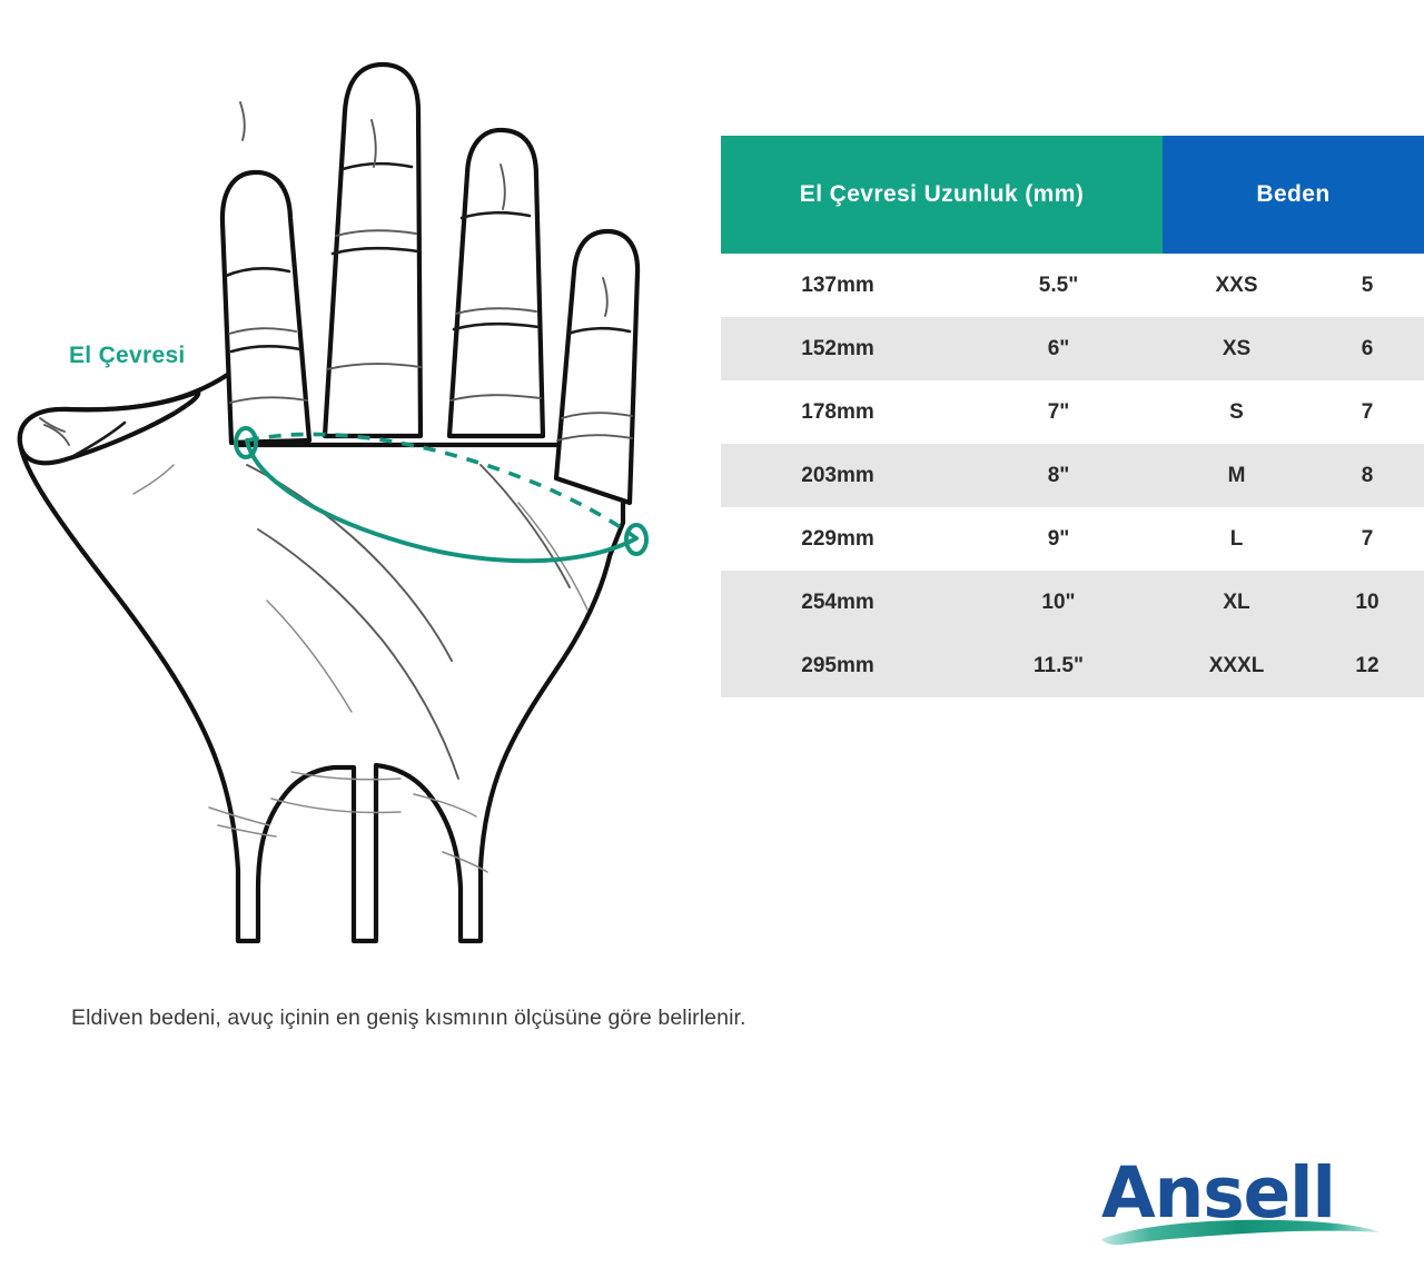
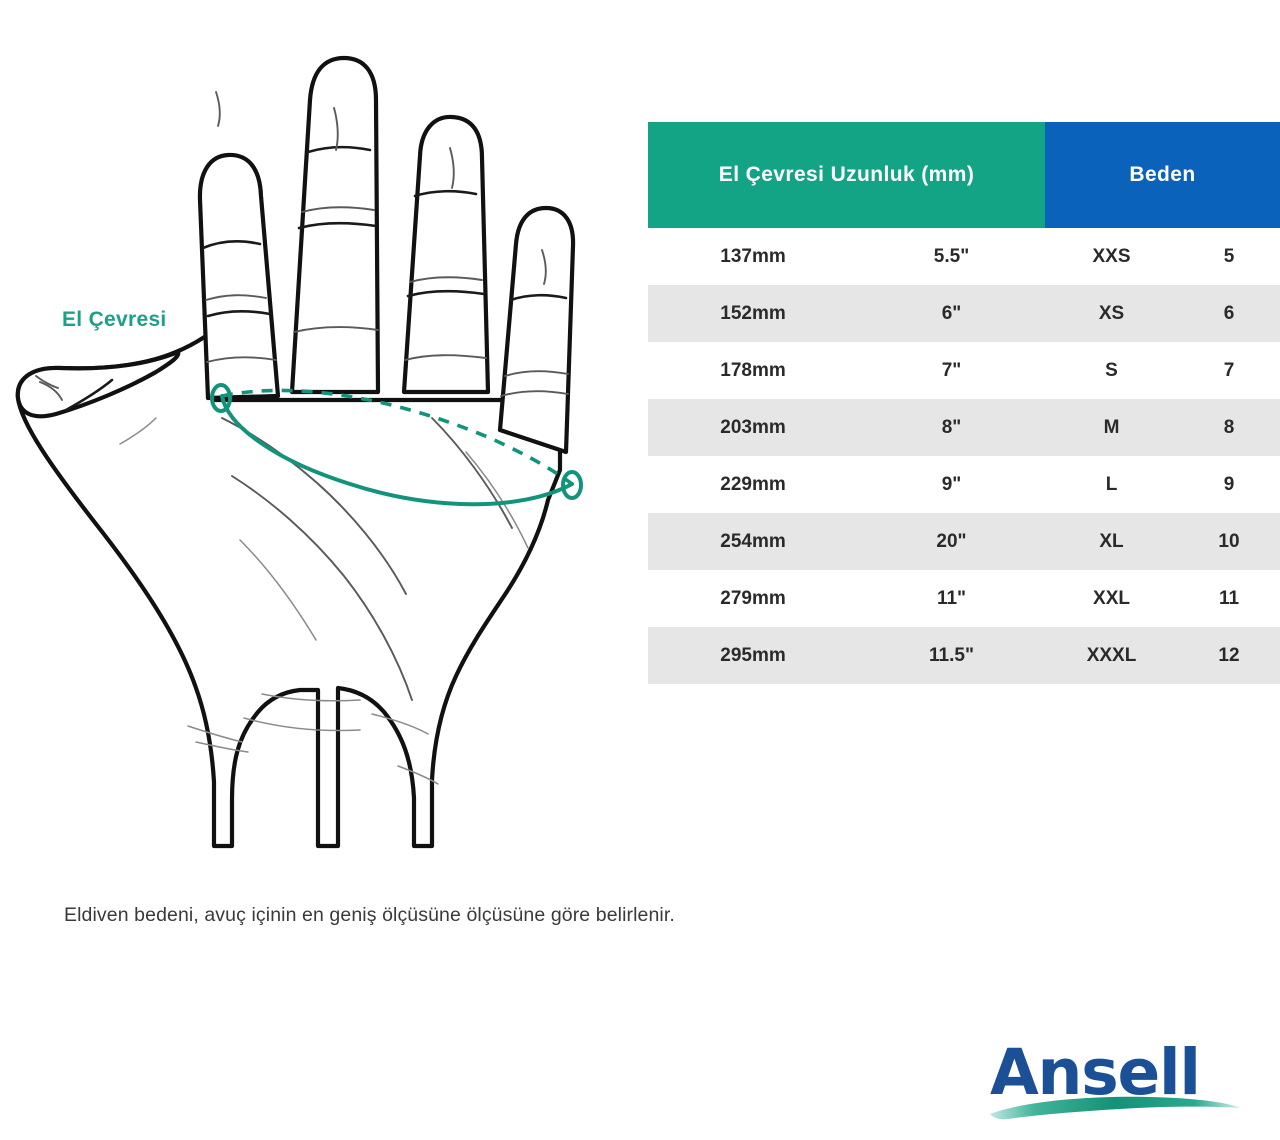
  El Çevresi
  El Çevresi Uzunluk (mm)	Beden
  137mm	5.5"	XXS	5
  152mm	6"	XS	6
  178mm	7"	S	7
  203mm	8"	M	8
- 229mm	9"	L	7
+ 229mm	9"	L	9
- 254mm	10"	XL	10
+ 254mm	20"	XL	10
+ 279mm	11"	XXL	11
  295mm	11.5"	XXXL	12
- Eldiven bedeni, avuç içinin en geniş kısmının ölçüsüne göre belirlenir.
+ Eldiven bedeni, avuç içinin en geniş ölçüsüne ölçüsüne göre belirlenir.
  Ansell
